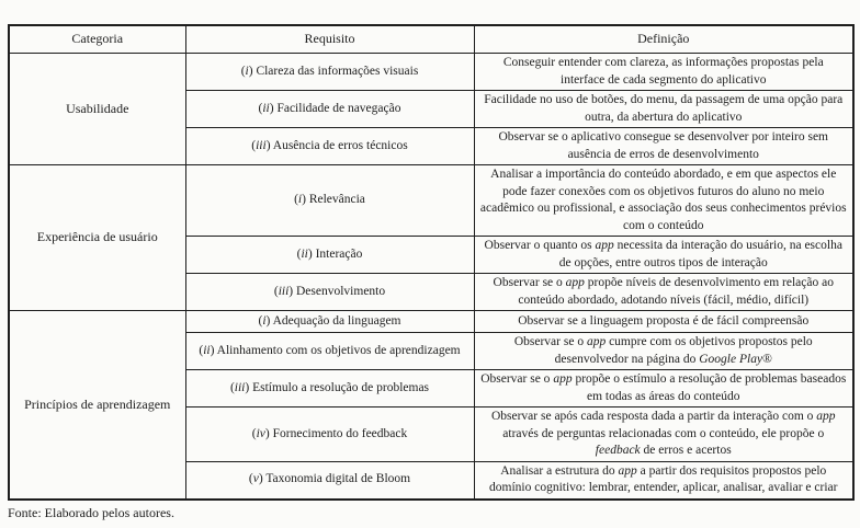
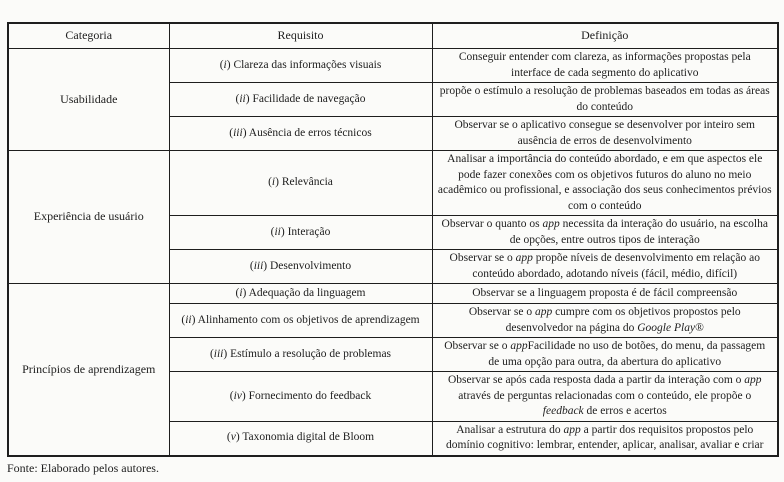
  Categoria	Requisito	Definição
  Usabilidade	(i) Clareza das informações visuais	Conseguir entender com clareza, as informações propostas pela interface de cada segmento do aplicativo
- (ii) Facilidade de navegação	Facilidade no uso de botões, do menu, da passagem de uma opção para outra, da abertura do aplicativo
+ (ii) Facilidade de navegação	propõe o estímulo a resolução de problemas baseados em todas as áreas do conteúdo
  (iii) Ausência de erros técnicos	Observar se o aplicativo consegue se desenvolver por inteiro sem ausência de erros de desenvolvimento
  Experiência de usuário	(i) Relevância	Analisar a importância do conteúdo abordado, e em que aspectos ele pode fazer conexões com os objetivos futuros do aluno no meio acadêmico ou profissional, e associação dos seus conhecimentos prévios com o conteúdo
  (ii) Interação	Observar o quanto os app necessita da interação do usuário, na escolha de opções, entre outros tipos de interação
  (iii) Desenvolvimento	Observar se o app propõe níveis de desenvolvimento em relação ao conteúdo abordado, adotando níveis (fácil, médio, difícil)
  Princípios de aprendizagem	(i) Adequação da linguagem	Observar se a linguagem proposta é de fácil compreensão
  (ii) Alinhamento com os objetivos de aprendizagem	Observar se o app cumpre com os objetivos propostos pelo desenvolvedor na página do Google Play®
- (iii) Estímulo a resolução de problemas	Observar se o app propõe o estímulo a resolução de problemas baseados em todas as áreas do conteúdo
+ (iii) Estímulo a resolução de problemas	Observar se o appFacilidade no uso de botões, do menu, da passagem de uma opção para outra, da abertura do aplicativo
  (iv) Fornecimento do feedback	Observar se após cada resposta dada a partir da interação com o app através de perguntas relacionadas com o conteúdo, ele propõe o feedback de erros e acertos
  (v) Taxonomia digital de Bloom	Analisar a estrutura do app a partir dos requisitos propostos pelo domínio cognitivo: lembrar, entender, aplicar, analisar, avaliar e criar
  Fonte: Elaborado pelos autores.
